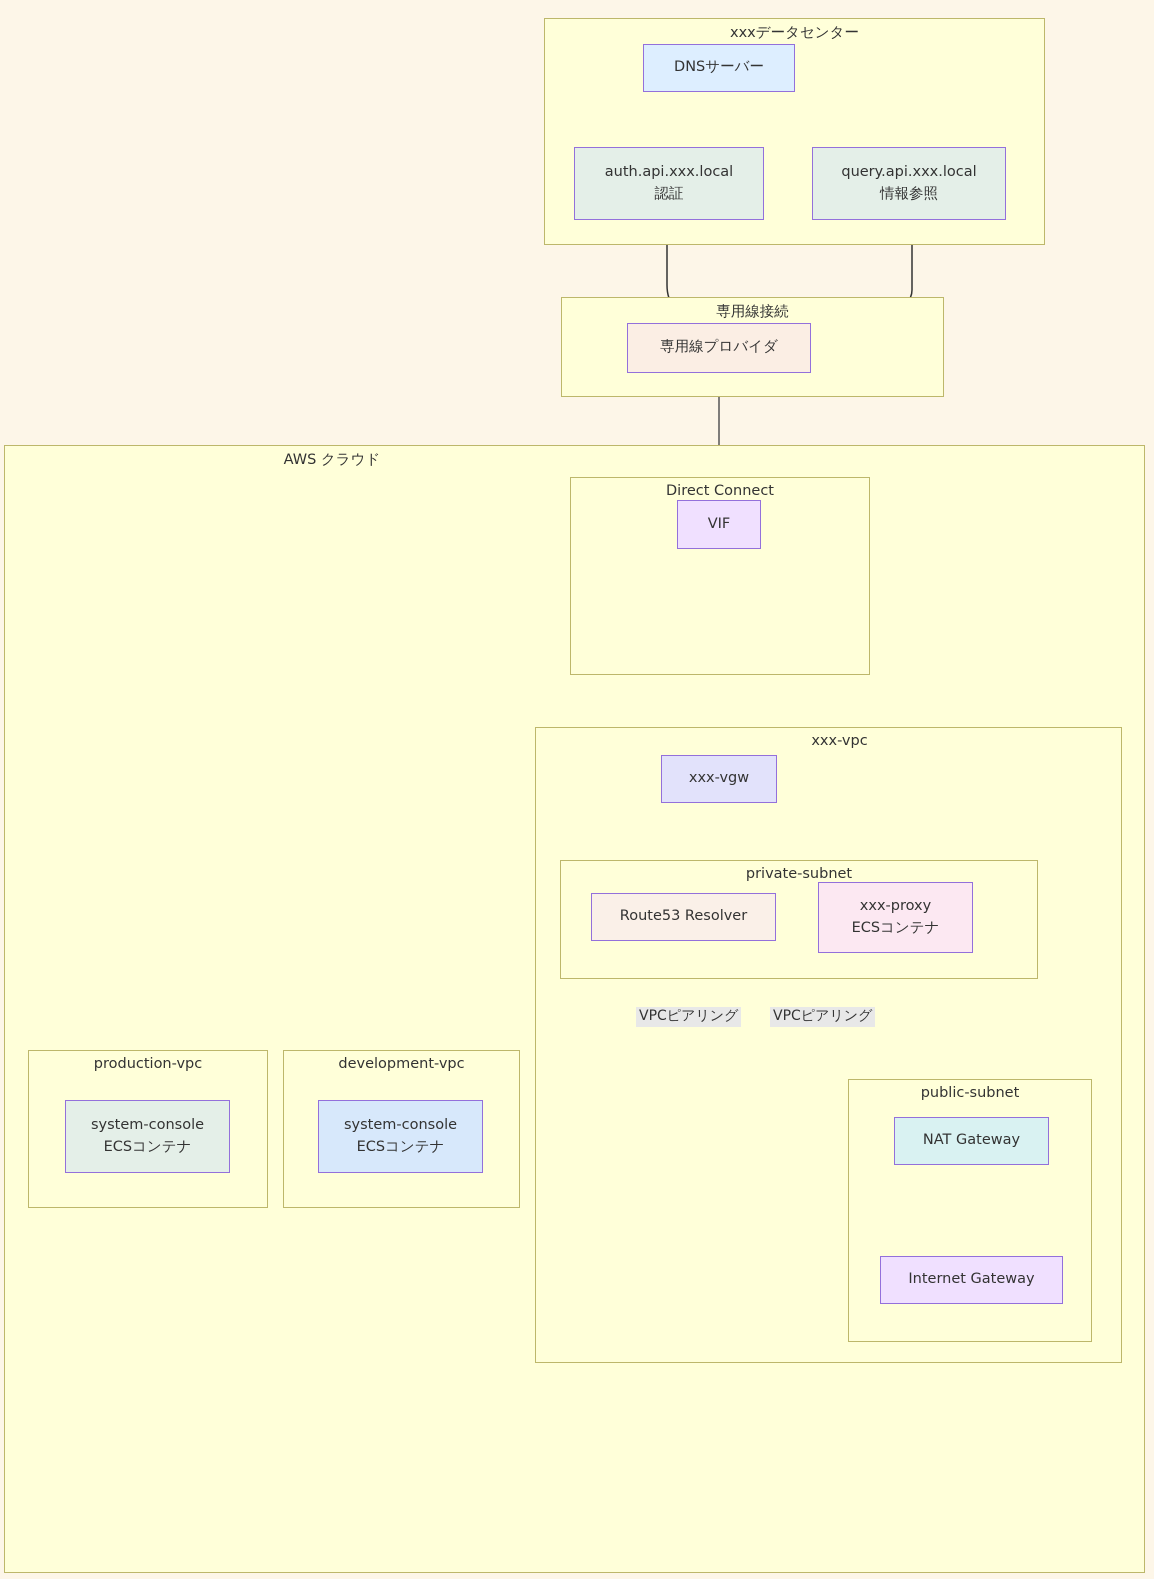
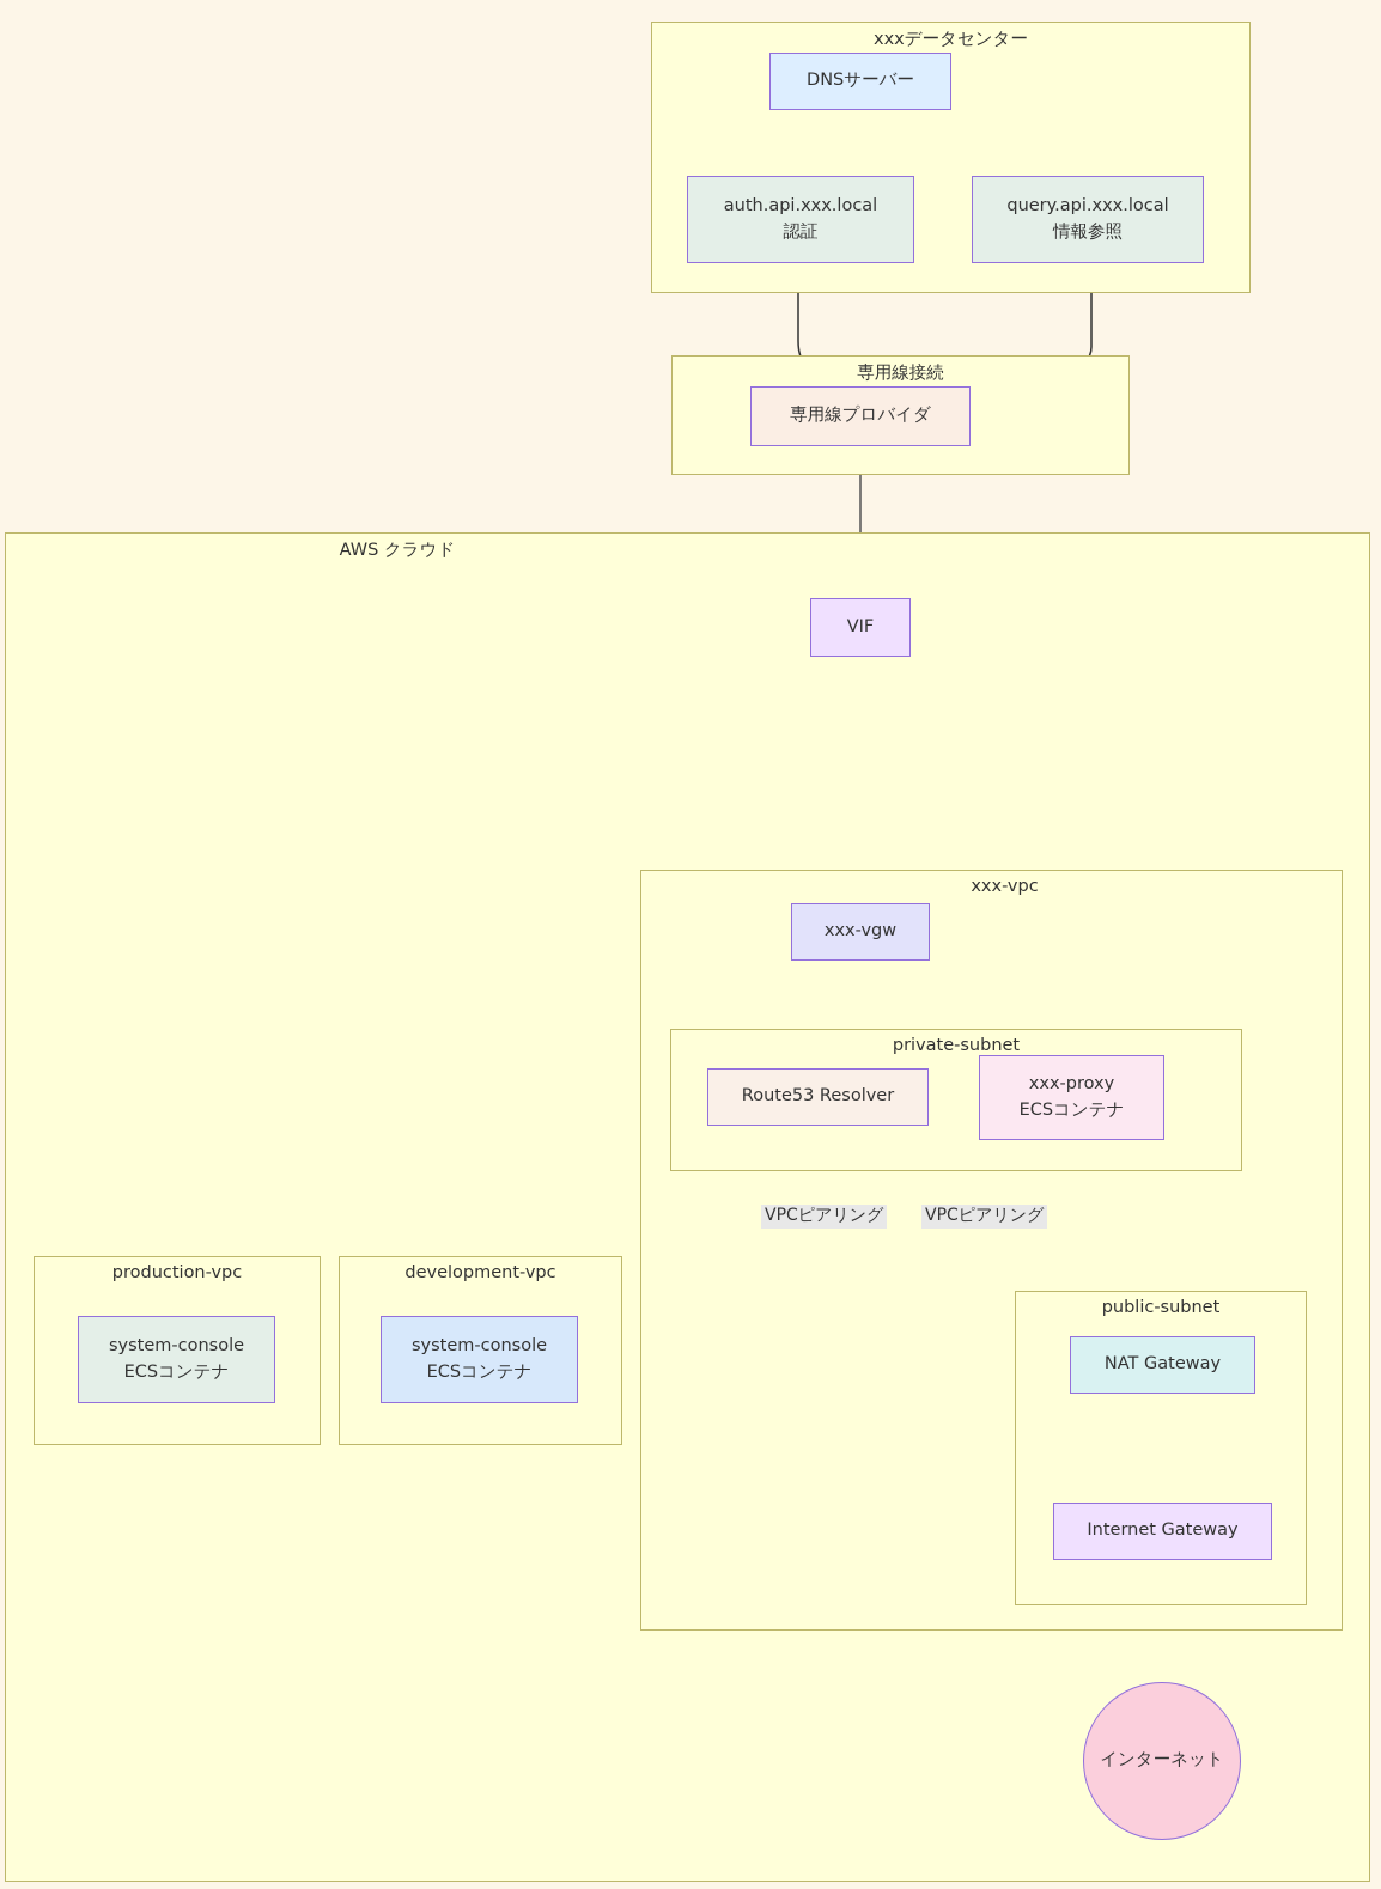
  AWS クラウド
  xxxデータセンター
  専用線接続
- Direct Connect
  xxx-vpc
  private-subnet
  public-subnet
  production-vpc
  development-vpc
  DNSサーバー
  auth.api.xxx.local
  認証
  query.api.xxx.local
  情報参照
  専用線プロバイダ
  VIF
  xxx-vgw
  Route53 Resolver
  xxx-proxy
  ECSコンテナ
  NAT Gateway
  Internet Gateway
  system-console
  ECSコンテナ
  system-console
  ECSコンテナ
+ インターネット
  VPCピアリング
  VPCピアリング
